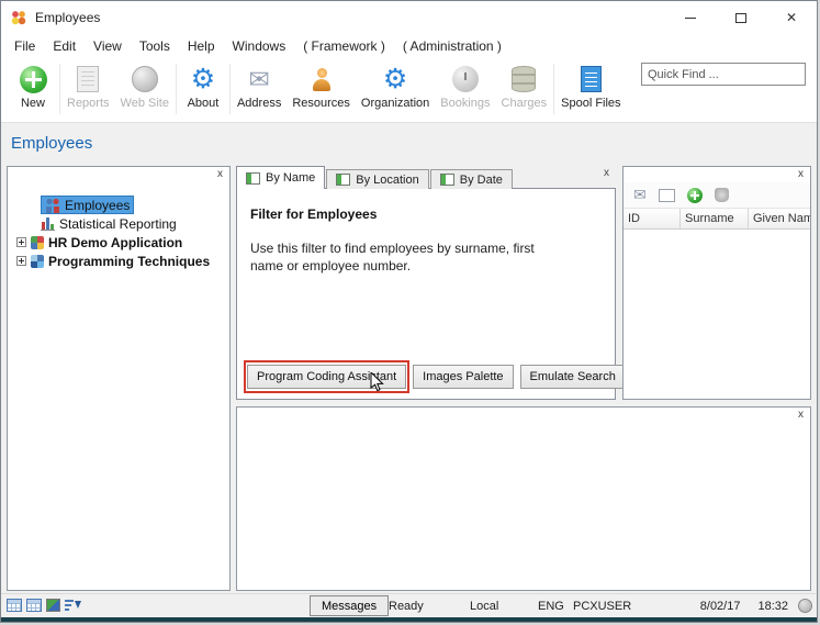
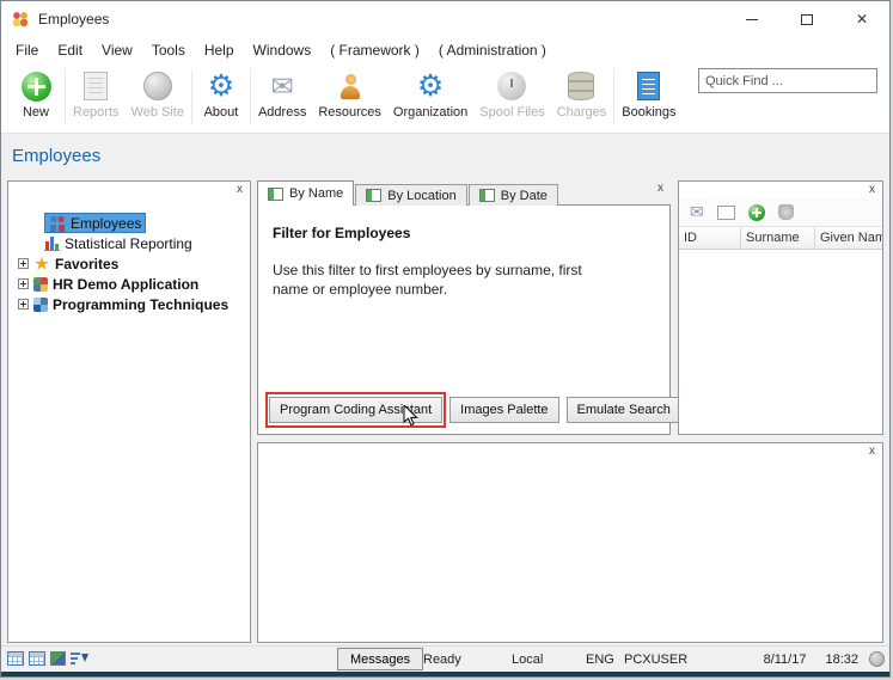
  Employees
  File
  Edit
  View
  Tools
  Help
  Windows
  ( Framework )
  ( Administration )
  New
  Reports
  Web Site
  About
  Address
  Resources
  Organization
- Bookings
+ Spool Files
  Charges
- Spool Files
+ Bookings
  Quick Find ...
  Employees
  Employees
  Statistical Reporting
+ Favorites
  HR Demo Application
  Programming Techniques
  By Name
  By Location
  By Date
  Filter for Employees
- Use this filter to find employees by surname, first name or employee number.
+ Use this filter to first employees by surname, first name or employee number.
  Program Coding Assitant
  Images Palette
  Emulate Search
  ID
  Surname
  Given Nam
  Messages
  Ready
  Local
  ENG
  PCXUSER
- 8/02/17
+ 8/11/17
  18:32
